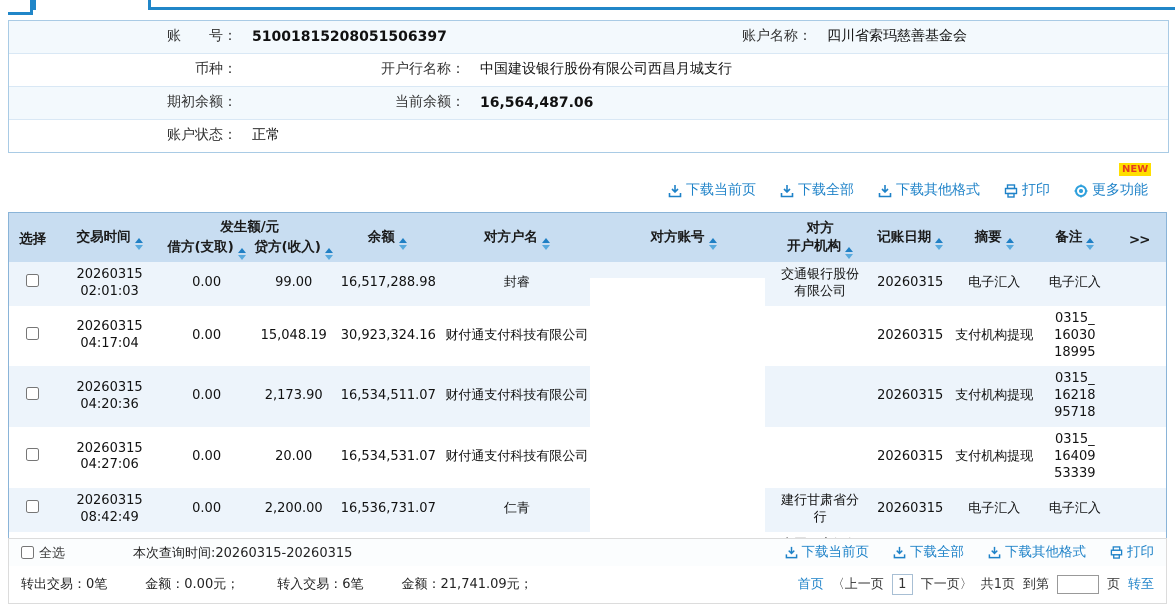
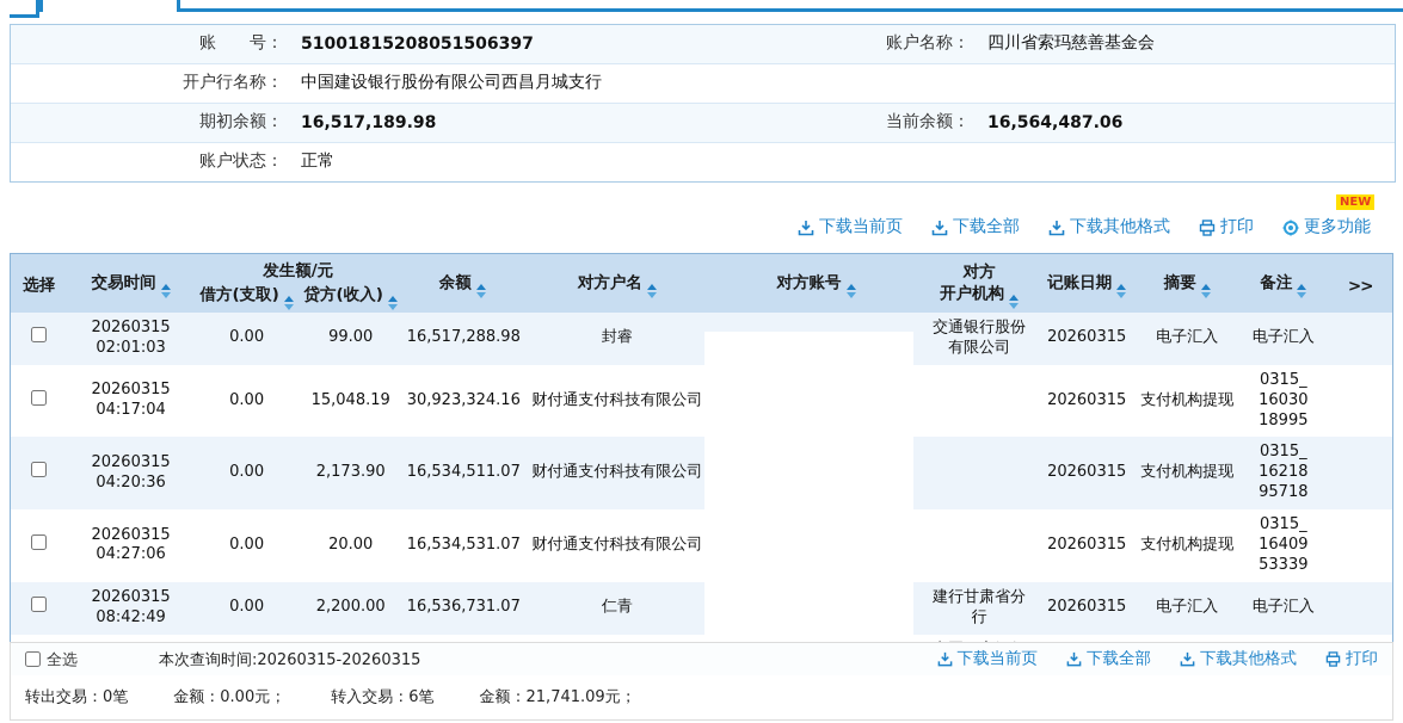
  账 号：
  51001815208051506397
  账户名称：
  四川省索玛慈善基金会
- 币种：
  开户行名称：
  中国建设银行股份有限公司西昌月城支行
  期初余额：
+ 16,517,189.98
  当前余额：
  16,564,487.06
  账户状态：
  正常
  下载当前页
  下载全部
  下载其他格式
  打印
  更多功能
  NEW
  选择	交易时间	发生额/元	余额	对方户名	对方账号	对方 开户机构	记账日期	摘要	备注	>>
  借方(支取)	贷方(收入)
  	2026031502:01:03	0.00	99.00	16,517,288.98	封睿		交通银行股份有限公司	20260315	电子汇入	电子汇入
  	2026031504:17:04	0.00	15,048.19	30,923,324.16	财付通支付科技有限公司			20260315	支付机构提现	0315_ 16030 18995
  	2026031504:20:36	0.00	2,173.90	16,534,511.07	财付通支付科技有限公司			20260315	支付机构提现	0315_ 16218 95718
  	2026031504:27:06	0.00	20.00	16,534,531.07	财付通支付科技有限公司			20260315	支付机构提现	0315_ 16409 53339
  	2026031508:42:49	0.00	2,200.00	16,536,731.07	仁青		建行甘肃省分行	20260315	电子汇入	电子汇入
  全选
  本次查询时间:20260315-20260315
  下载当前页
  下载全部
  下载其他格式
  打印
  转出交易：0笔
  金额：0.00元；
  转入交易：6笔
  金额：21,741.09元；
- 首页
- 〈上一页
- 1
- 下一页〉
- 共1页
- 到第
- 页
- 转至
